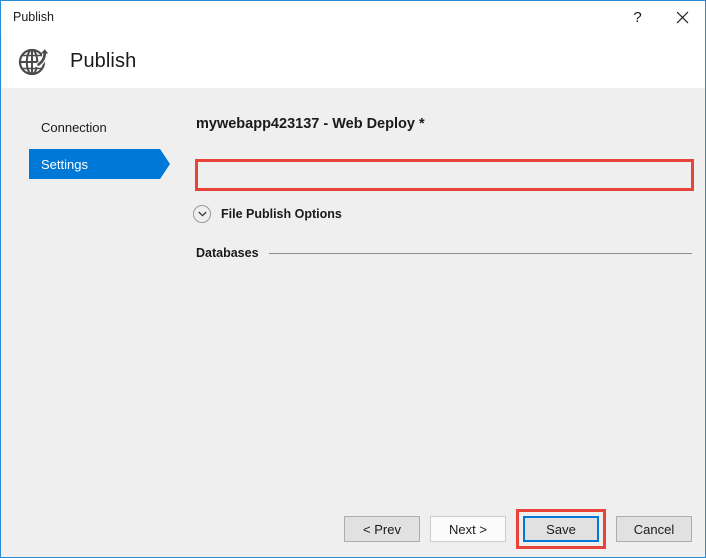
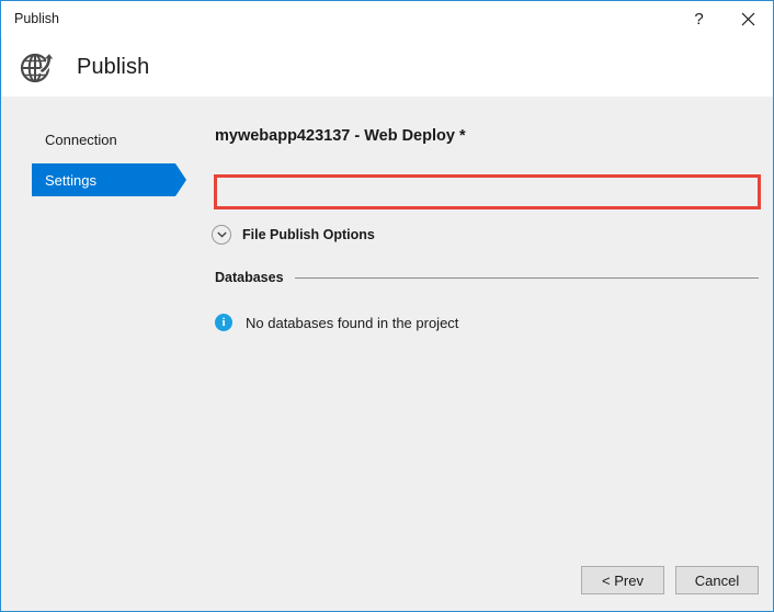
  Publish
  ?
  Publish
  Connection
  Settings
  mywebapp423137 - Web Deploy *
  File Publish Options
  Databases
+ i
+ No databases found in the project
  < Prev
- Next >
- Save
  Cancel
